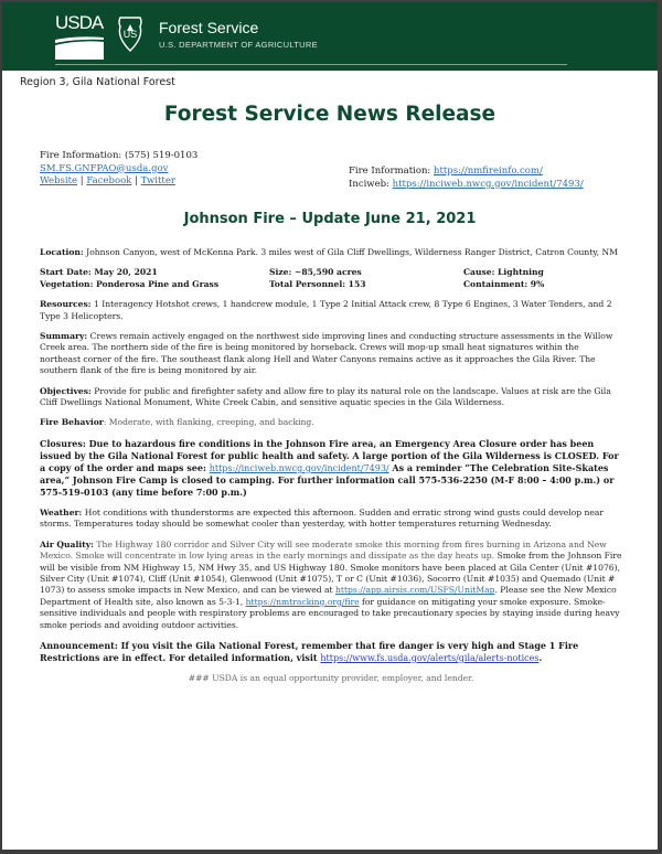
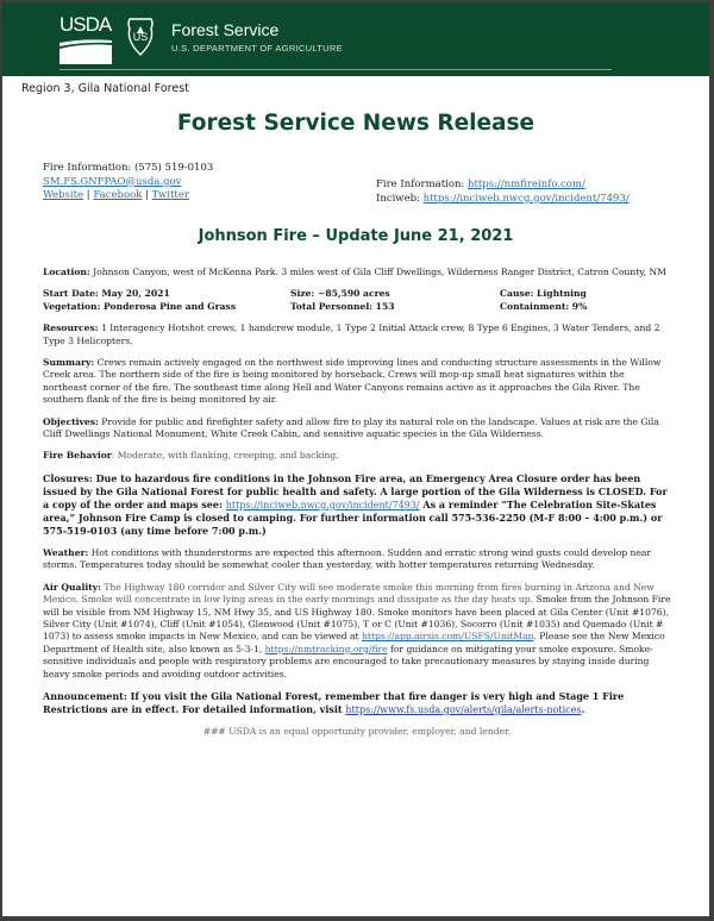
  USDA
  US
  Forest Service
  U.S. DEPARTMENT OF AGRICULTURE
  Region 3, Gila National Forest
  Forest Service News Release
  Fire Information: (575) 519-0103
  SM.FS.GNFPAO@usda.gov
  Website | Facebook | Twitter
  Fire Information: https://nmfireinfo.com/
  Inciweb: https://inciweb.nwcg.gov/incident/7493/
  Johnson Fire – Update June 21, 2021
  Location: Johnson Canyon, west of McKenna Park. 3 miles west of Gila Cliff Dwellings, Wilderness Ranger District, Catron County, NM
  Start Date: May 20, 2021
  Size: ~85,590 acres
  Cause: Lightning
  Vegetation: Ponderosa Pine and Grass
  Total Personnel: 153
  Containment: 9%
  Resources: 1 Interagency Hotshot crews, 1 handcrew module, 1 Type 2 Initial Attack crew, 8 Type 6 Engines, 3 Water Tenders, and 2 Type 3 Helicopters.
- Summary: Crews remain actively engaged on the northwest side improving lines and conducting structure assessments in the Willow Creek area. The northern side of the fire is being monitored by horseback. Crews will mop-up small heat signatures within the northeast corner of the fire. The southeast flank along Hell and Water Canyons remains active as it approaches the Gila River. The southern flank of the fire is being monitored by air.
+ Summary: Crews remain actively engaged on the northwest side improving lines and conducting structure assessments in the Willow Creek area. The northern side of the fire is being monitored by horseback. Crews will mop-up small heat signatures within the northeast corner of the fire. The southeast time along Hell and Water Canyons remains active as it approaches the Gila River. The southern flank of the fire is being monitored by air.
  Objectives: Provide for public and firefighter safety and allow fire to play its natural role on the landscape. Values at risk are the Gila Cliff Dwellings National Monument, White Creek Cabin, and sensitive aquatic species in the Gila Wilderness.
  Fire Behavior: Moderate, with flanking, creeping, and backing.
  Closures: Due to hazardous fire conditions in the Johnson Fire area, an Emergency Area Closure order has been issued by the Gila National Forest for public health and safety. A large portion of the Gila Wilderness is CLOSED. For a copy of the order and maps see: https://inciweb.nwcg.gov/incident/7493/ As a reminder “The Celebration Site-Skates area,” Johnson Fire Camp is closed to camping. For further information call 575-536-2250 (M-F 8:00 – 4:00 p.m.) or 575-519-0103 (any time before 7:00 p.m.)
  Weather: Hot conditions with thunderstorms are expected this afternoon. Sudden and erratic strong wind gusts could develop near storms. Temperatures today should be somewhat cooler than yesterday, with hotter temperatures returning Wednesday.
- Air Quality: The Highway 180 corridor and Silver City will see moderate smoke this morning from fires burning in Arizona and New Mexico. Smoke will concentrate in low lying areas in the early mornings and dissipate as the day heats up. Smoke from the Johnson Fire will be visible from NM Highway 15, NM Hwy 35, and US Highway 180. Smoke monitors have been placed at Gila Center (Unit #1076), Silver City (Unit #1074), Cliff (Unit #1054), Glenwood (Unit #1075), T or C (Unit #1036), Socorro (Unit #1035) and Quemado (Unit # 1073) to assess smoke impacts in New Mexico, and can be viewed at https://app.airsis.com/USFS/UnitMap. Please see the New Mexico Department of Health site, also known as 5-3-1, https://nmtracking.org/fire for guidance on mitigating your smoke exposure. Smoke-sensitive individuals and people with respiratory problems are encouraged to take precautionary species by staying inside during heavy smoke periods and avoiding outdoor activities.
+ Air Quality: The Highway 180 corridor and Silver City will see moderate smoke this morning from fires burning in Arizona and New Mexico. Smoke will concentrate in low lying areas in the early mornings and dissipate as the day heats up. Smoke from the Johnson Fire will be visible from NM Highway 15, NM Hwy 35, and US Highway 180. Smoke monitors have been placed at Gila Center (Unit #1076), Silver City (Unit #1074), Cliff (Unit #1054), Glenwood (Unit #1075), T or C (Unit #1036), Socorro (Unit #1035) and Quemado (Unit # 1073) to assess smoke impacts in New Mexico, and can be viewed at https://app.airsis.com/USFS/UnitMap. Please see the New Mexico Department of Health site, also known as 5-3-1, https://nmtracking.org/fire for guidance on mitigating your smoke exposure. Smoke-sensitive individuals and people with respiratory problems are encouraged to take precautionary measures by staying inside during heavy smoke periods and avoiding outdoor activities.
  Announcement: If you visit the Gila National Forest, remember that fire danger is very high and Stage 1 Fire Restrictions are in effect. For detailed information, visit https://www.fs.usda.gov/alerts/gila/alerts-notices.
  ### USDA is an equal opportunity provider, employer, and lender.
